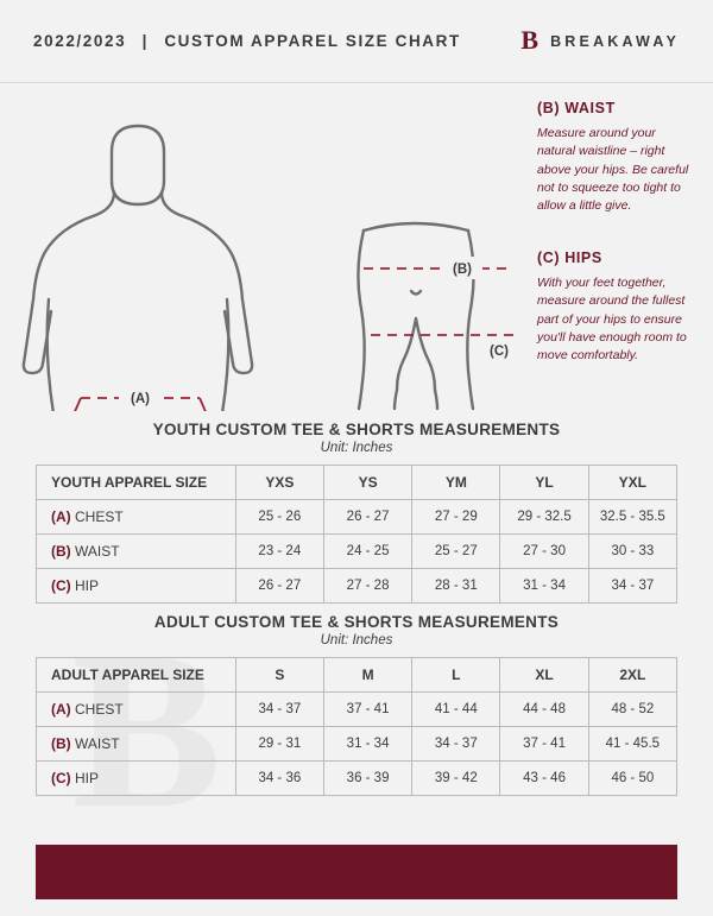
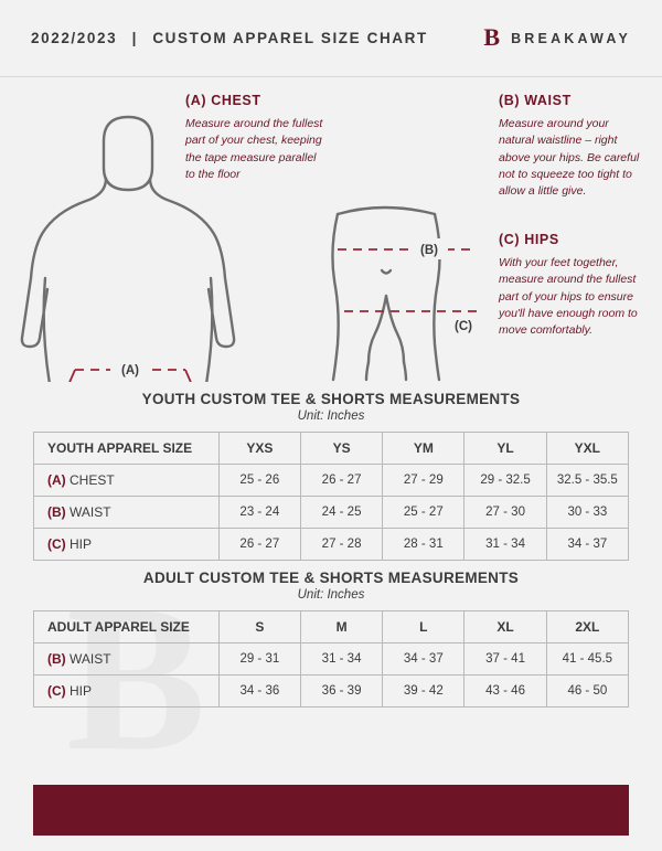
  B
  2022/2023 | CUSTOM APPAREL SIZE CHART
  B
  BREAKAWAY
  (A)
  (B)
  (C)
+ (A) CHEST
+ Measure around the fullest part of your chest, keeping the tape measure parallel to the floor
  (B) WAIST
  Measure around your natural waistline – right above your hips. Be careful not to squeeze too tight to allow a little give.
  (C) HIPS
  With your feet together, measure around the fullest part of your hips to ensure you'll have enough room to move comfortably.
  YOUTH CUSTOM TEE & SHORTS MEASUREMENTS
  Unit: Inches
  YOUTH APPAREL SIZE	YXS	YS	YM	YL	YXL
  (A) CHEST	25 - 26	26 - 27	27 - 29	29 - 32.5	32.5 - 35.5
  (B) WAIST	23 - 24	24 - 25	25 - 27	27 - 30	30 - 33
  (C) HIP	26 - 27	27 - 28	28 - 31	31 - 34	34 - 37
  ADULT CUSTOM TEE & SHORTS MEASUREMENTS
  Unit: Inches
  ADULT APPAREL SIZE	S	M	L	XL	2XL
- (A) CHEST	34 - 37	37 - 41	41 - 44	44 - 48	48 - 52
  (B) WAIST	29 - 31	31 - 34	34 - 37	37 - 41	41 - 45.5
  (C) HIP	34 - 36	36 - 39	39 - 42	43 - 46	46 - 50
